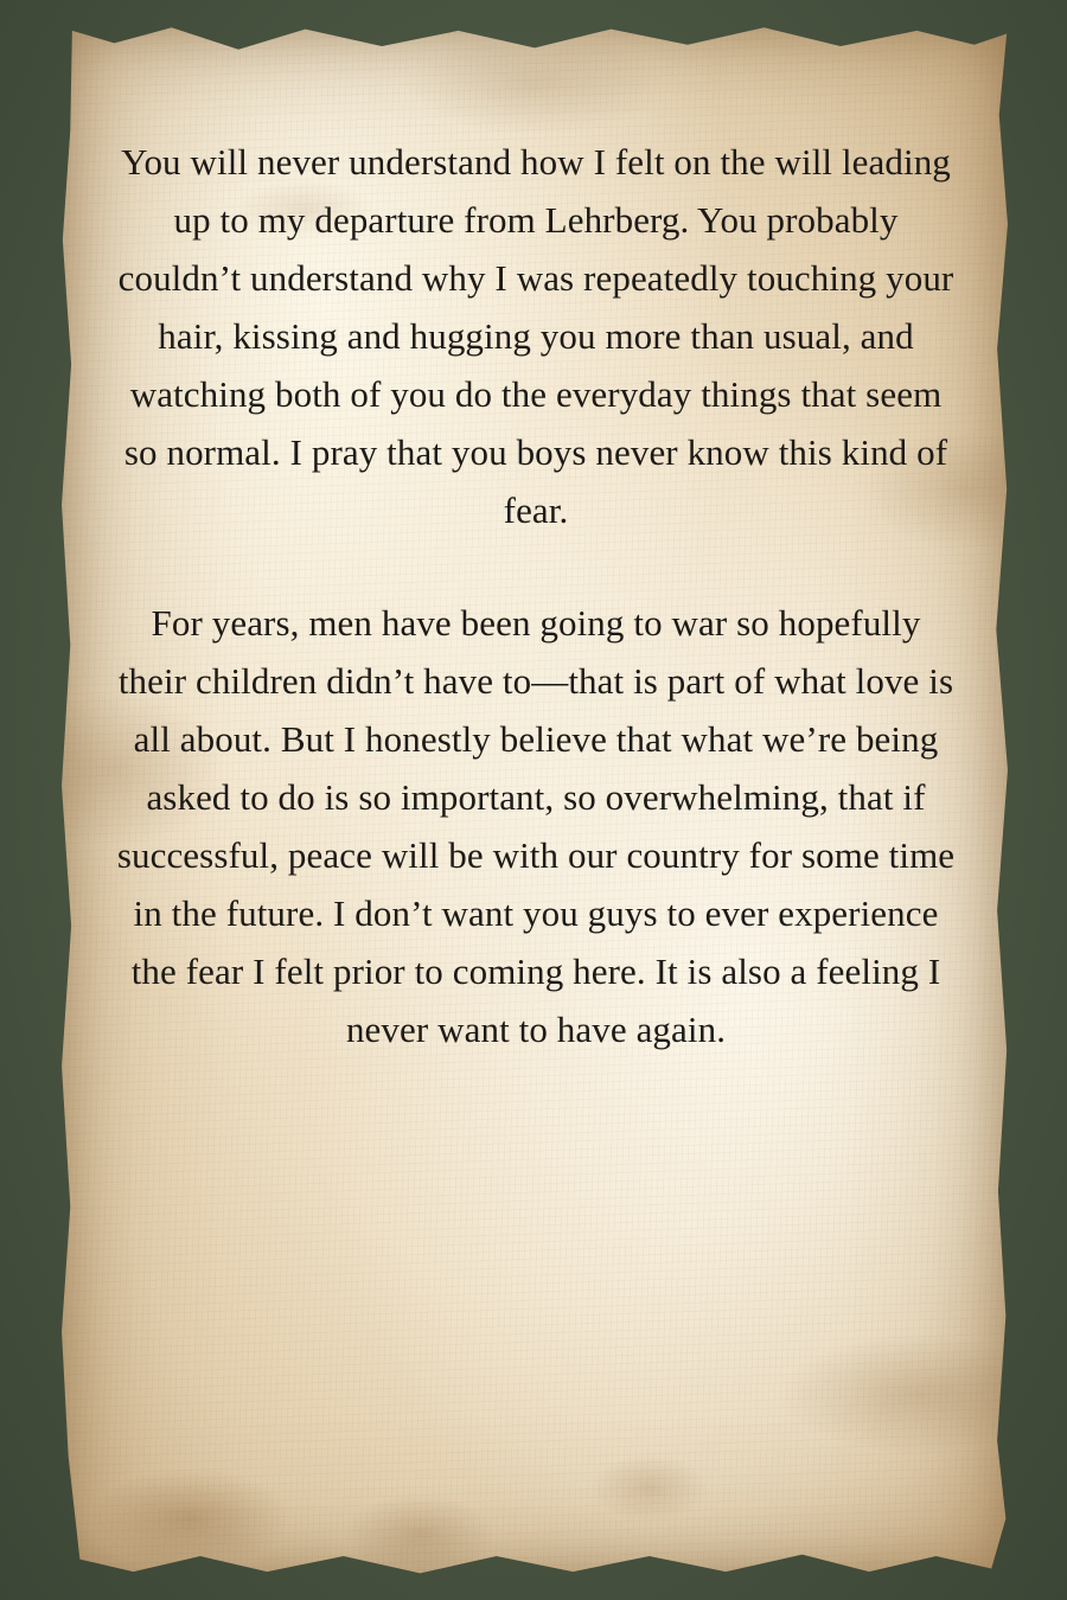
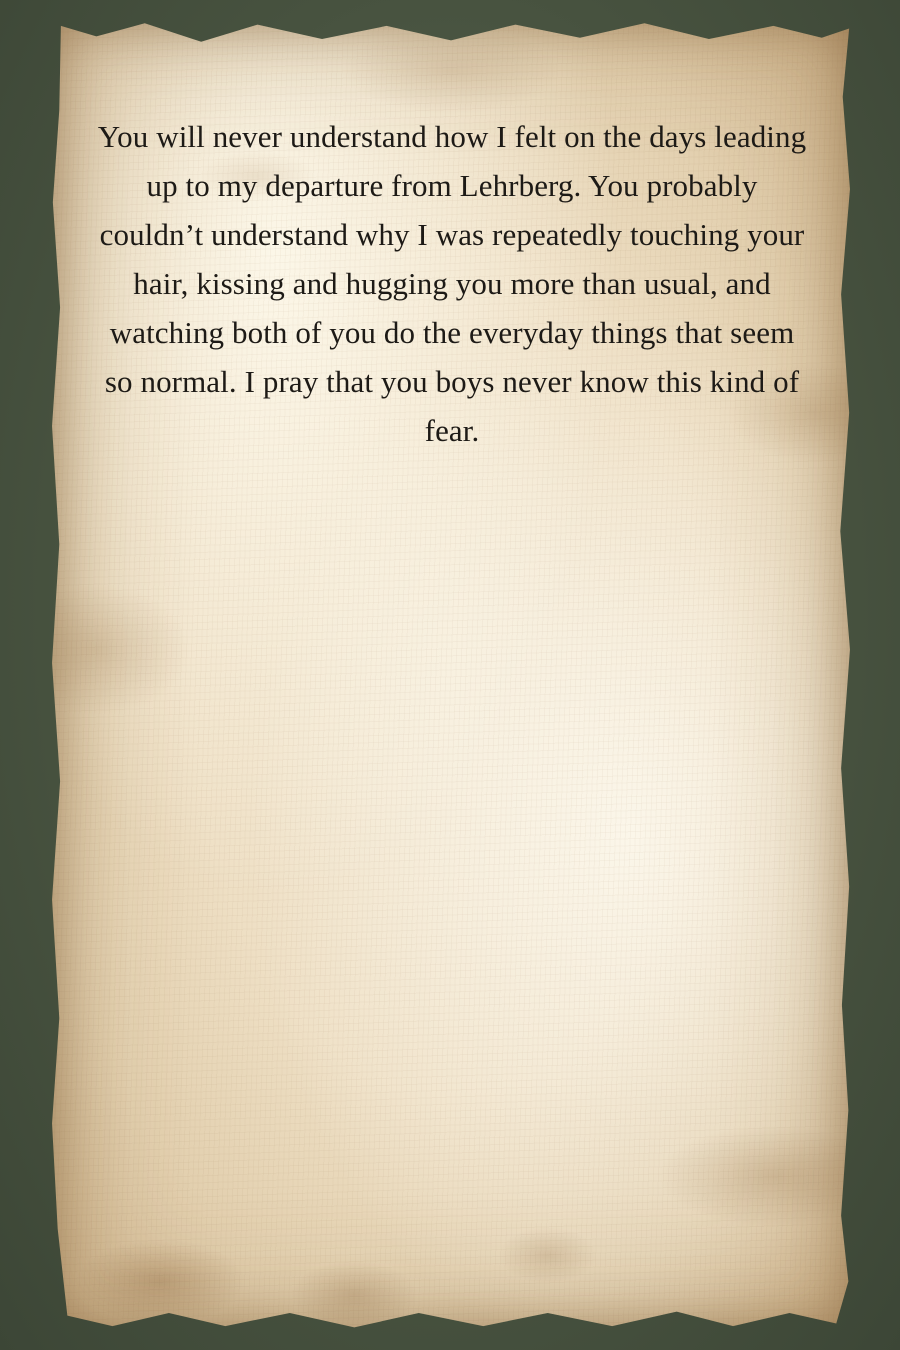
- You will never understand how I felt on the will leading up to my departure from Lehrberg. You probably couldn’t understand why I was repeatedly touching your hair, kissing and hugging you more than usual, and watching both of you do the everyday things that seem so normal. I pray that you boys never know this kind of fear.
+ You will never understand how I felt on the days leading up to my departure from Lehrberg. You probably couldn’t understand why I was repeatedly touching your hair, kissing and hugging you more than usual, and watching both of you do the everyday things that seem so normal. I pray that you boys never know this kind of fear.
- For years, men have been going to war so hopefully their children didn’t have to—that is part of what love is all about. But I honestly believe that what we’re being asked to do is so important, so overwhelming, that if successful, peace will be with our country for some time in the future. I don’t want you guys to ever experience the fear I felt prior to coming here. It is also a feeling I never want to have again.
